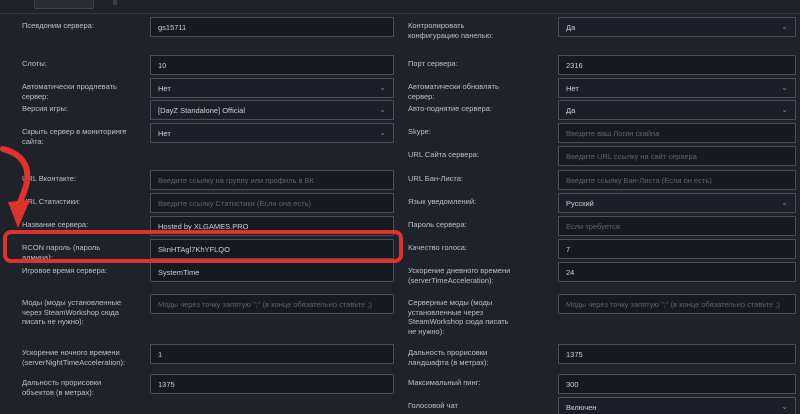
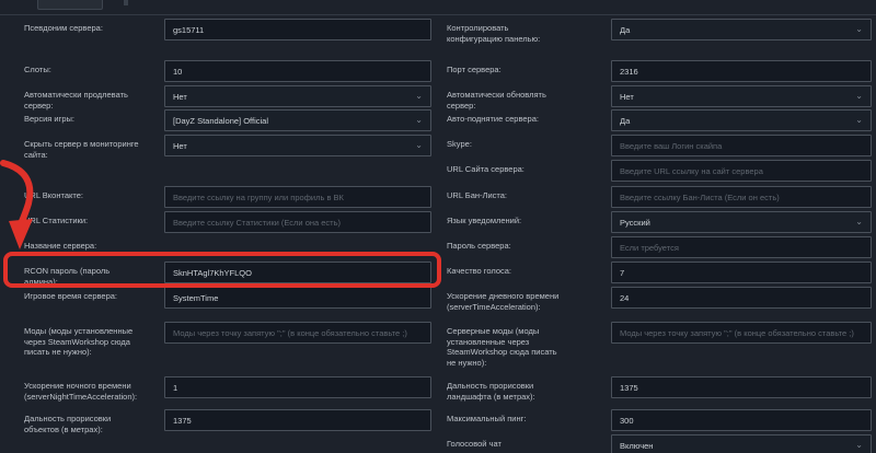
  Псевдоним сервера:
  gs15711
  Слоты:
  10
  Автоматически продлевать сервер:
  Нет
  ⌄
  Версия игры:
  [DayZ Standalone] Official
  ⌄
  Скрыть сервер в мониторинге сайта:
  Нет
  ⌄
  L Вконтакте:
  Введите ссылку на группу или профиль в ВК
  RL Статистики:
  Введите ссылку Статистики (Если она есть)
  Название сервера:
- Hosted by XLGAMES.PRO
  RCON пароль (пароль админа):
  SknHTAgl7KhYFLQO
  Игровое время сервера:
  SystemTime
  Моды (моды установленные через SteamWorkshop сюда писать не нужно):
  Моды через точку запятую ";" (в конце обязательно ставьте ;)
  Ускорение ночного времени (serverNightTimeAcceleration):
  1
  Дальность прорисовки объектов (в метрах):
  1375
  Контролировать конфигурацию панелью:
  Да
  ⌄
  Порт сервера:
  2316
  Автоматически обновлять сервер:
  Нет
  ⌄
  Авто-поднятие сервера:
  Да
  ⌄
  Skype:
  Введите ваш Логин скайпа
  URL Сайта сервера:
  Введите URL ссылку на сайт сервера
  URL Бан-Листа:
  Введите ссылку Бан-Листа (Если он есть)
  Язык уведомлений:
  Русский
  ⌄
  Пароль сервера:
  Если требуется
  Качество голоса:
  7
  Ускорение дневного времени (serverTimeAcceleration):
  24
  Серверные моды (моды установленные через SteamWorkshop сюда писать не нужно):
  Моды через точку запятую ";" (в конце обязательно ставьте ;)
  Дальность прорисовки ландшафта (в метрах):
  1375
  Максимальный пинг:
  300
  Голосовой чат
  Включен
  ⌄
